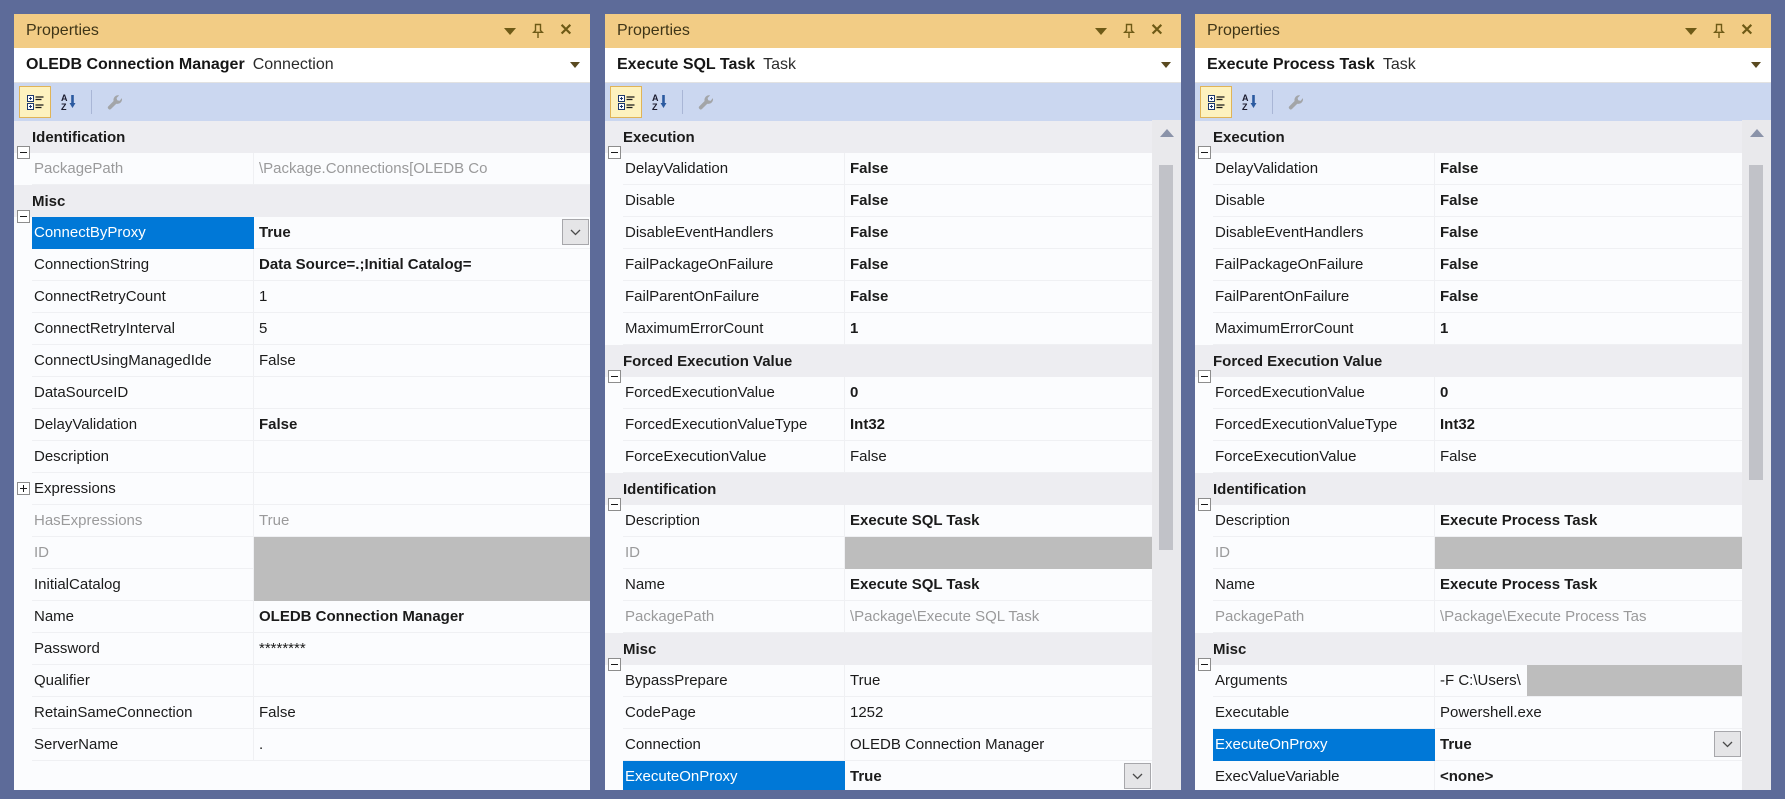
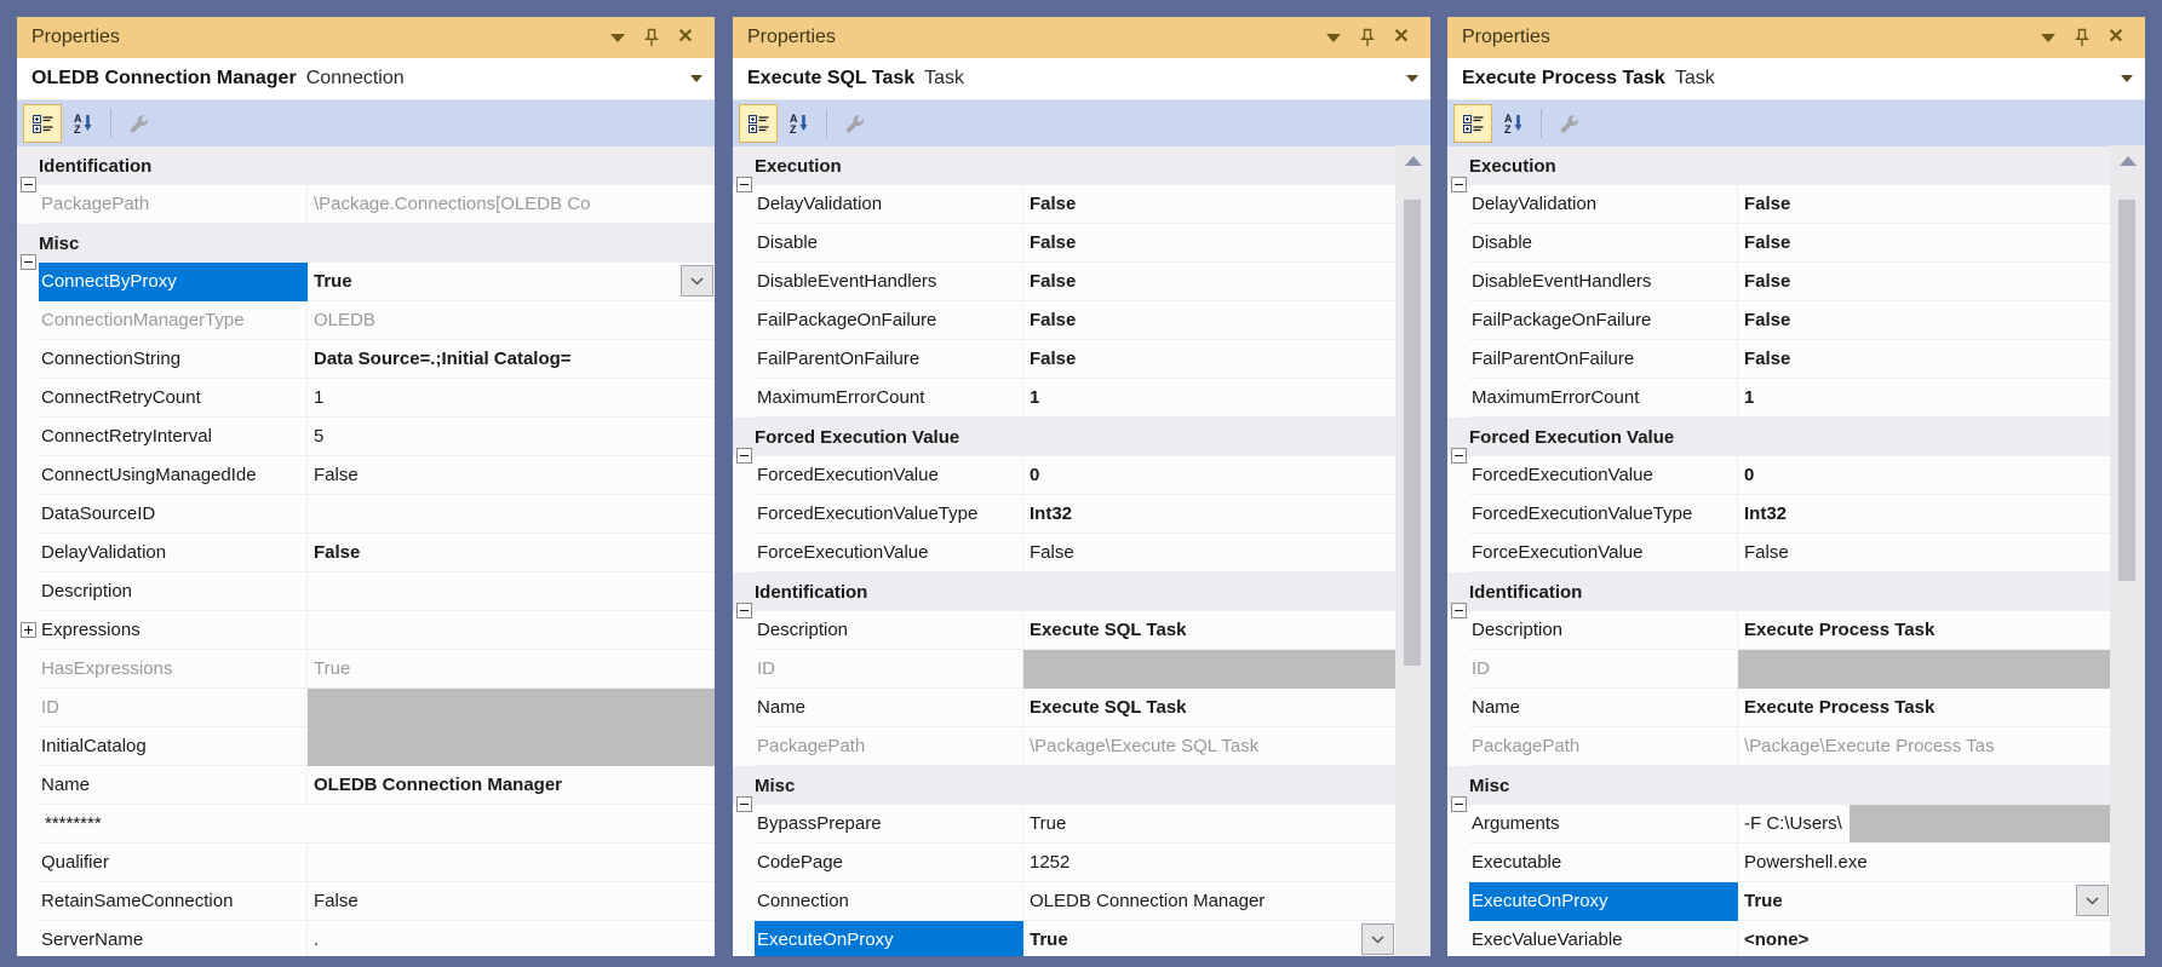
  Properties
  ✕
  OLEDB Connection Manager
  Connection
  A
  Z
  Identification
  PackagePath
  \Package.Connections[OLEDB Co
  Misc
  ConnectByProxy
  True
+ ConnectionManagerType
+ OLEDB
  ConnectionString
  Data Source=.;Initial Catalog=
  ConnectRetryCount
  1
  ConnectRetryInterval
  5
  ConnectUsingManagedIde
  False
  DataSourceID
  DelayValidation
  False
  Description
  Expressions
  HasExpressions
  True
  ID
  InitialCatalog
  Name
  OLEDB Connection Manager
- Password
  ********
  Qualifier
  RetainSameConnection
  False
  ServerName
  .
  Properties
  ✕
  Execute SQL Task
  Task
  A
  Z
  Execution
  DelayValidation
  False
  Disable
  False
  DisableEventHandlers
  False
  FailPackageOnFailure
  False
  FailParentOnFailure
  False
  MaximumErrorCount
  1
  Forced Execution Value
  ForcedExecutionValue
  0
  ForcedExecutionValueType
  Int32
  ForceExecutionValue
  False
  Identification
  Description
  Execute SQL Task
  ID
  Name
  Execute SQL Task
  PackagePath
  \Package\Execute SQL Task
  Misc
  BypassPrepare
  True
  CodePage
  1252
  Connection
  OLEDB Connection Manager
  ExecuteOnProxy
  True
  Properties
  ✕
  Execute Process Task
  Task
  A
  Z
  Execution
  DelayValidation
  False
  Disable
  False
  DisableEventHandlers
  False
  FailPackageOnFailure
  False
  FailParentOnFailure
  False
  MaximumErrorCount
  1
  Forced Execution Value
  ForcedExecutionValue
  0
  ForcedExecutionValueType
  Int32
  ForceExecutionValue
  False
  Identification
  Description
  Execute Process Task
  ID
  Name
  Execute Process Task
  PackagePath
  \Package\Execute Process Tas
  Misc
  Arguments
  -F C:\Users\
  Executable
  Powershell.exe
  ExecuteOnProxy
  True
  ExecValueVariable
  <none>
